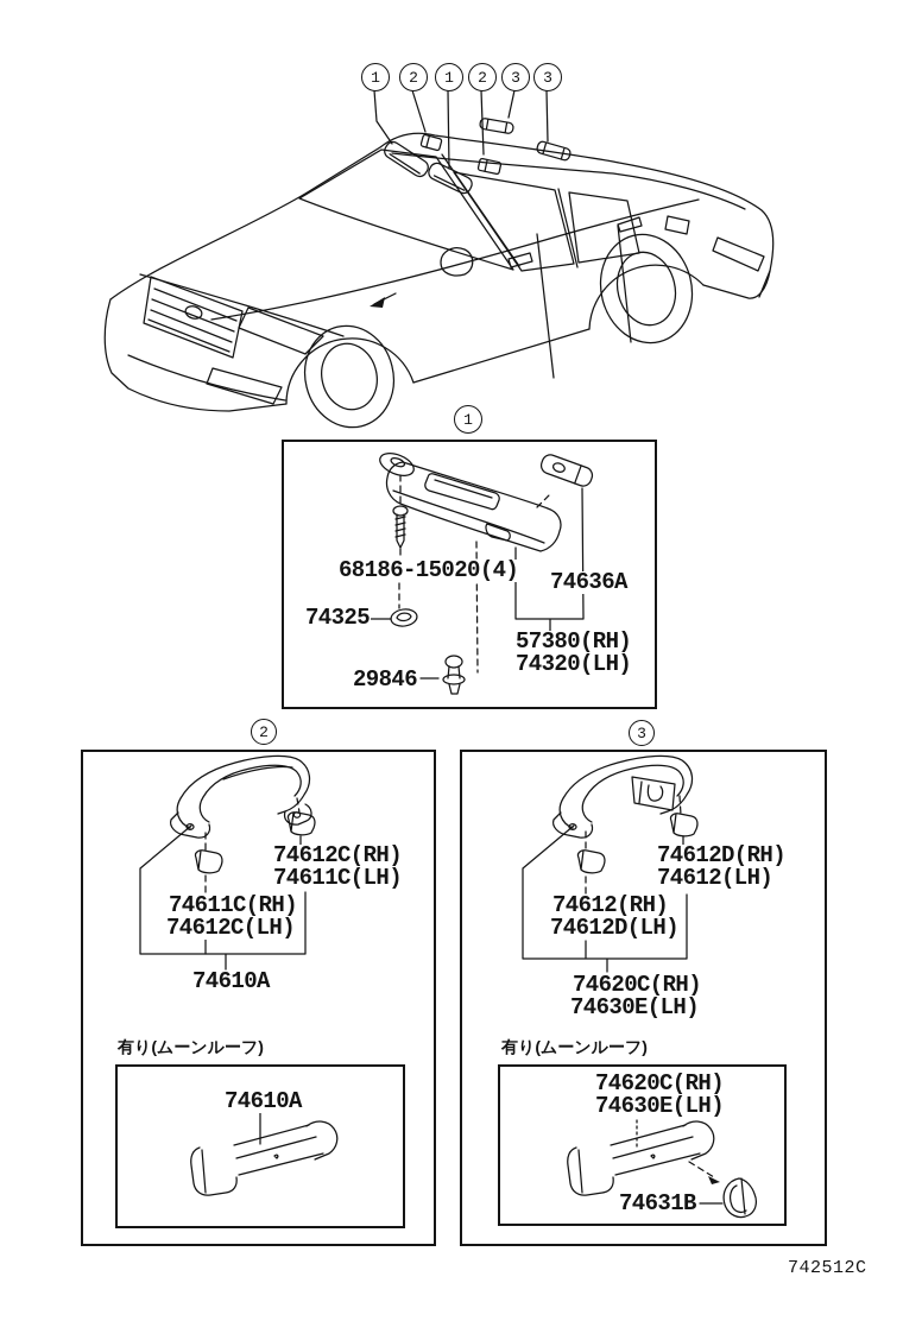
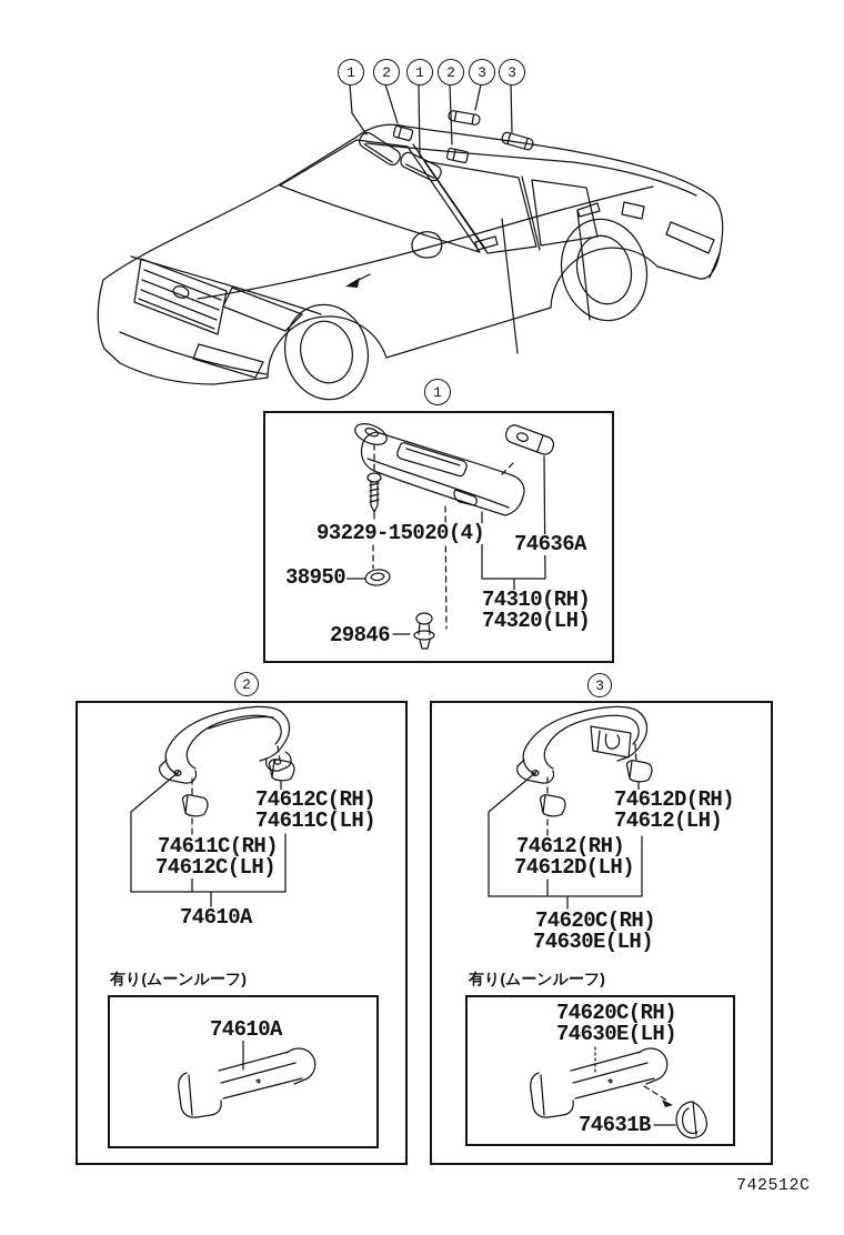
  1
  2
  1
  2
  3
  3
  1
  2
  3
- 68186-15020(4)
+ 93229-15020(4)
  74636A
- 74325
+ 38950
  29846
- 57380(RH)
+ 74310(RH)
  74320(LH)
  74612C(RH)
  74611C(LH)
  74611C(RH)
  74612C(LH)
  74610A
  有り(ムーンルーフ)
  74610A
  74612D(RH)
  74612(LH)
  74612(RH)
  74612D(LH)
  74620C(RH)
  74630E(LH)
  有り(ムーンルーフ)
  74620C(RH)
  74630E(LH)
  74631B
  742512C
